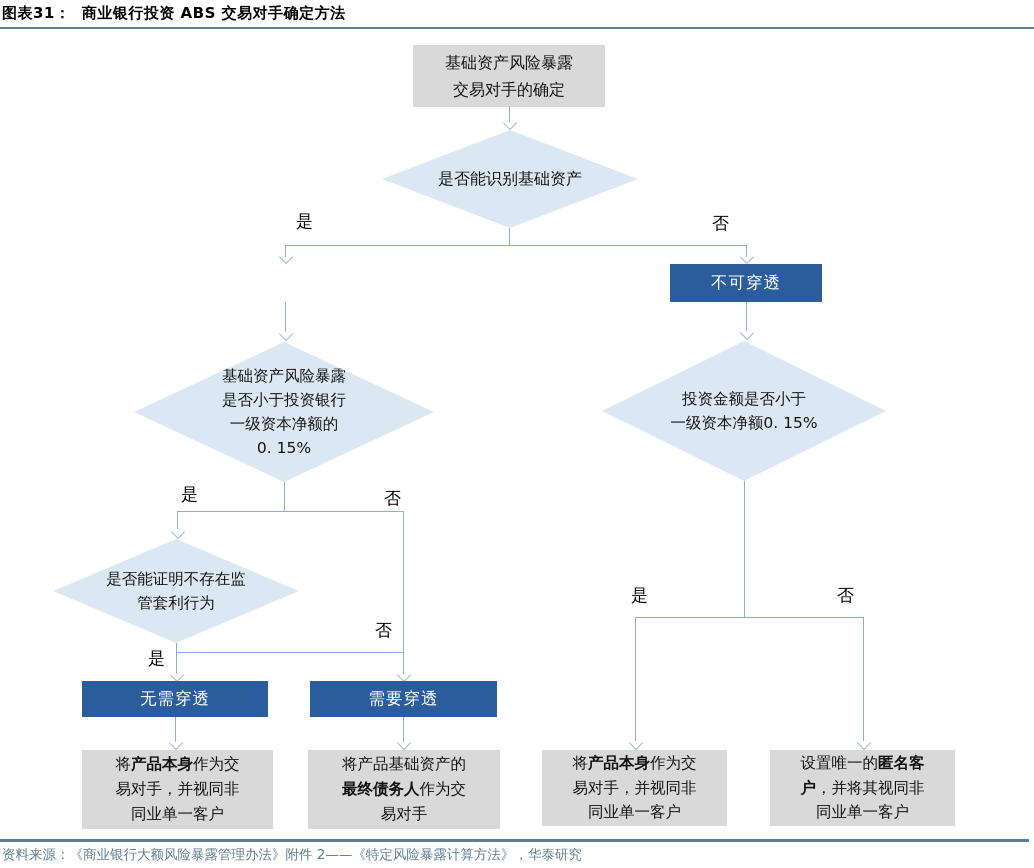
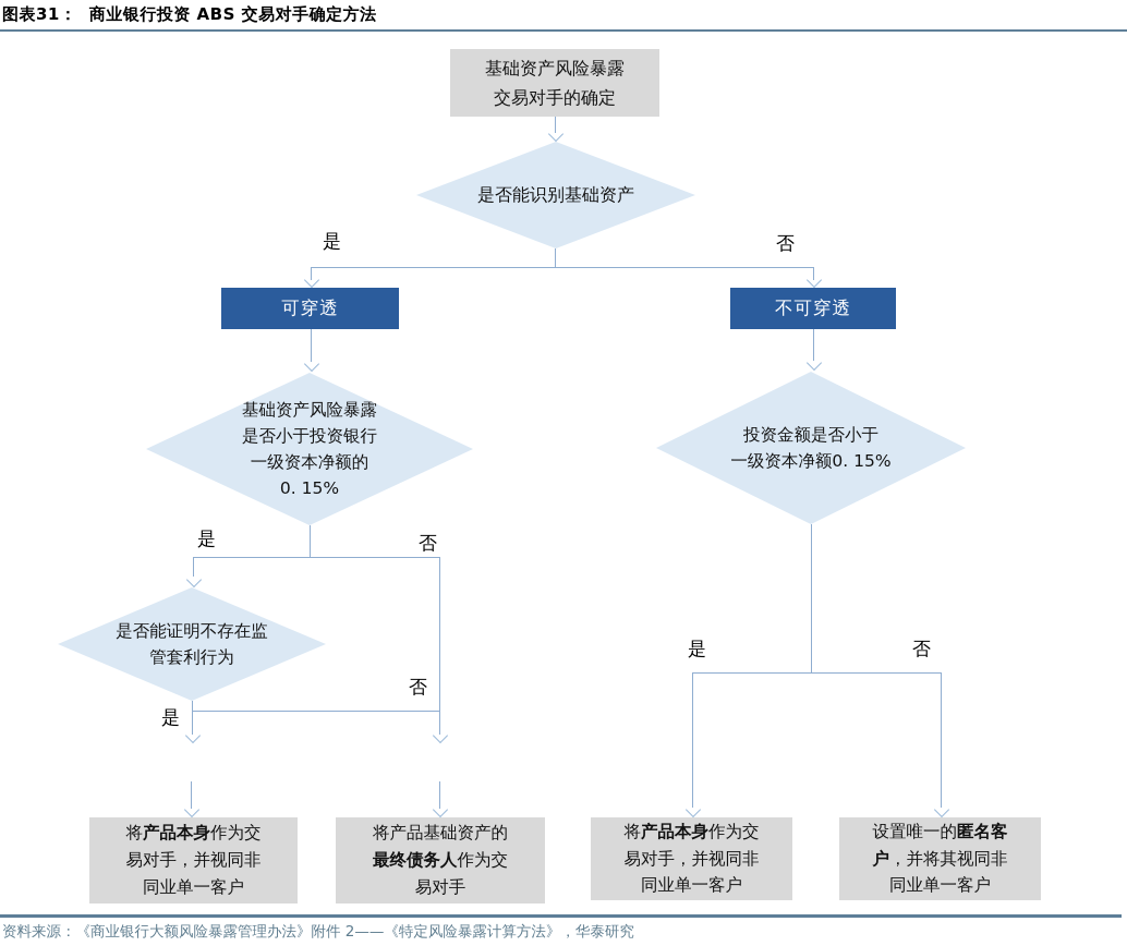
  图表31： 商业银行投资 ABS 交易对手确定方法
  基础资产风险暴露
  交易对手的确定
  是否能识别基础资产
  是
  否
+ 可穿透
  不可穿透
  基础资产风险暴露
  是否小于投资银行
  一级资本净额的
  0. 15%
  投资金额是否小于
  一级资本净额0. 15%
  是
  否
  是否能证明不存在监
  管套利行为
  是
  否
- 无需穿透
- 需要穿透
  是
  否
  将产品本身作为交
  易对手，并视同非
  同业单一客户
  将产品基础资产的
  最终债务人作为交
  易对手
  将产品本身作为交
  易对手，并视同非
  同业单一客户
  设置唯一的匿名客
  户，并将其视同非
  同业单一客户
  资料来源：《商业银行大额风险暴露管理办法》附件 2——《特定风险暴露计算方法》，华泰研究
